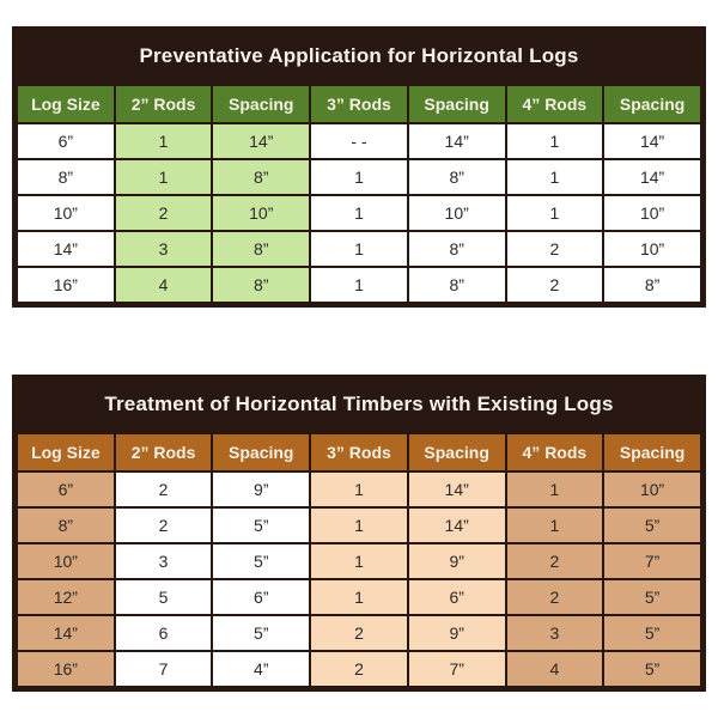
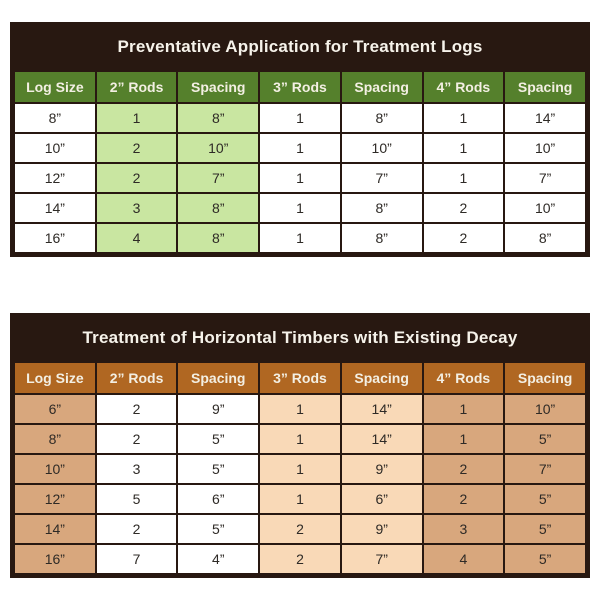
- Preventative Application for Horizontal Logs
+ Preventative Application for Treatment Logs
  Log Size	2” Rods	Spacing	3” Rods	Spacing	4” Rods	Spacing
- 6”	1	14”	- -	14”	1	14”
  8”	1	8”	1	8”	1	14”
  10”	2	10”	1	10”	1	10”
+ 12”	2	7”	1	7”	1	7”
  14”	3	8”	1	8”	2	10”
  16”	4	8”	1	8”	2	8”
- Treatment of Horizontal Timbers with Existing Logs
+ Treatment of Horizontal Timbers with Existing Decay
  Log Size	2” Rods	Spacing	3” Rods	Spacing	4” Rods	Spacing
  6”	2	9”	1	14”	1	10”
  8”	2	5”	1	14”	1	5”
  10”	3	5”	1	9”	2	7”
  12”	5	6”	1	6”	2	5”
- 14”	6	5”	2	9”	3	5”
+ 14”	2	5”	2	9”	3	5”
  16”	7	4”	2	7”	4	5”
